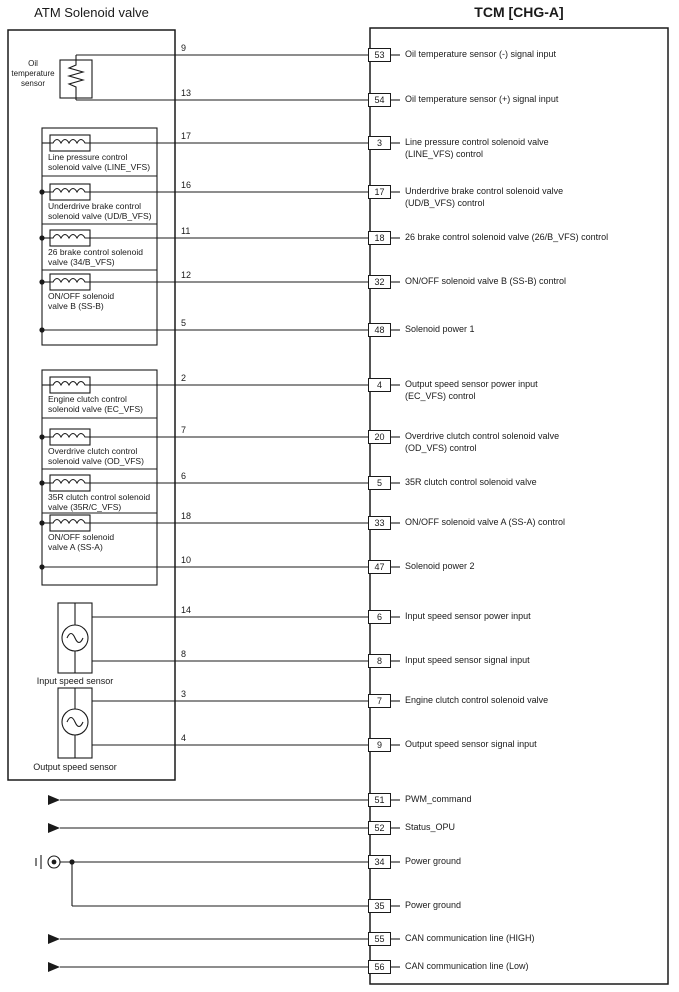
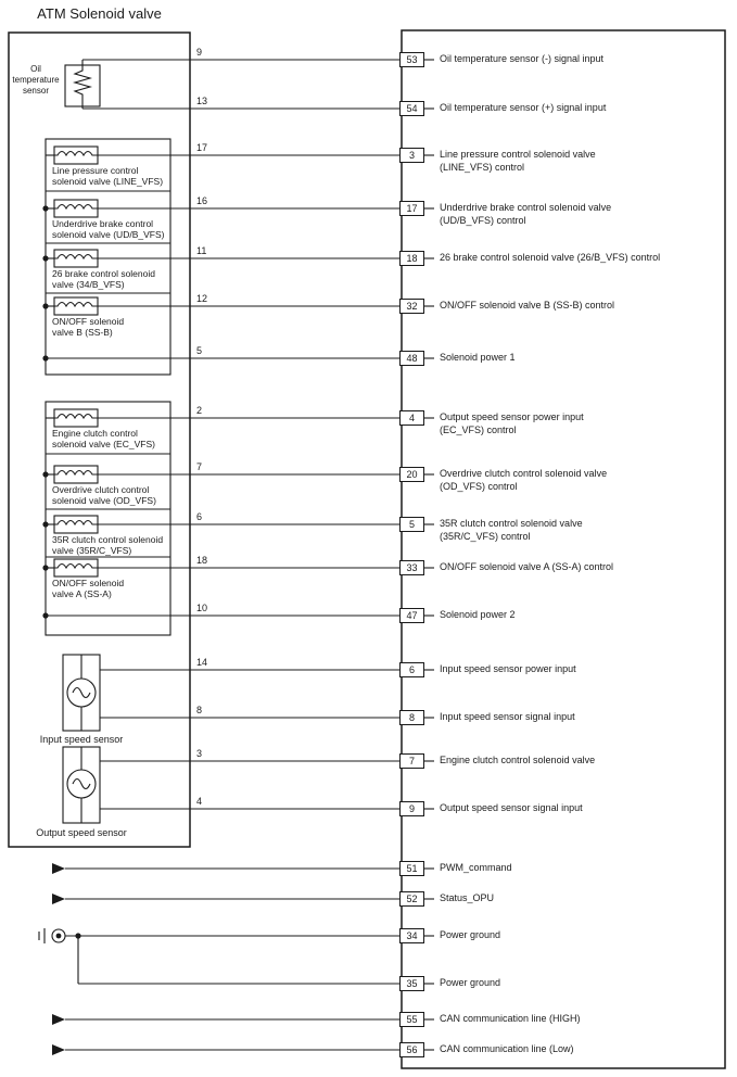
  ATM Solenoid valve
- TCM [CHG-A]
  Oil
  temperature
  sensor
  Line pressure control
  solenoid valve (LINE_VFS)
  Underdrive brake control
  solenoid valve (UD/B_VFS)
  26 brake control solenoid
  valve (34/B_VFS)
  ON/OFF solenoid
  valve B (SS-B)
  Engine clutch control
  solenoid valve (EC_VFS)
  Overdrive clutch control
  solenoid valve (OD_VFS)
  35R clutch control solenoid
  valve (35R/C_VFS)
  ON/OFF solenoid
  valve A (SS-A)
  Input speed sensor
  Output speed sensor
  9
  53
  Oil temperature sensor (-) signal input
  13
  54
  Oil temperature sensor (+) signal input
  17
  3
  Line pressure control solenoid valve
  (LINE_VFS) control
  16
  17
  Underdrive brake control solenoid valve
  (UD/B_VFS) control
  11
  18
  26 brake control solenoid valve (26/B_VFS) control
  12
  32
  ON/OFF solenoid valve B (SS-B) control
  5
  48
  Solenoid power 1
  2
  4
  Output speed sensor power input
  (EC_VFS) control
  7
  20
  Overdrive clutch control solenoid valve
  (OD_VFS) control
  6
  5
  35R clutch control solenoid valve
+ (35R/C_VFS) control
  18
  33
  ON/OFF solenoid valve A (SS-A) control
  10
  47
  Solenoid power 2
  14
  6
  Input speed sensor power input
  8
  8
  Input speed sensor signal input
  3
  7
  Engine clutch control solenoid valve
  4
  9
  Output speed sensor signal input
  51
  PWM_command
  52
  Status_OPU
  34
  Power ground
  35
  Power ground
  55
  CAN communication line (HIGH)
  56
  CAN communication line (Low)
